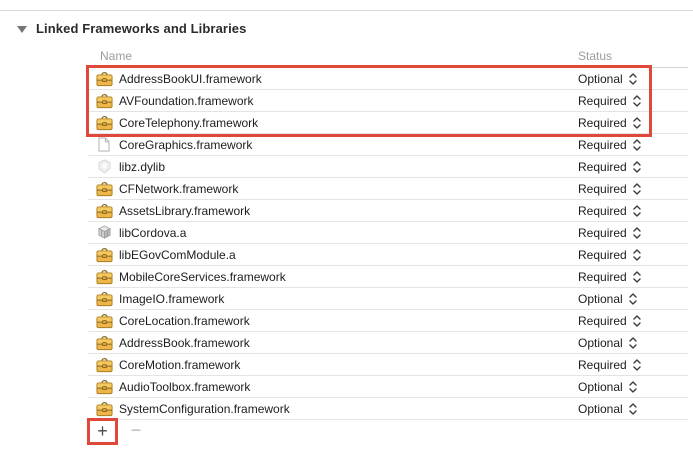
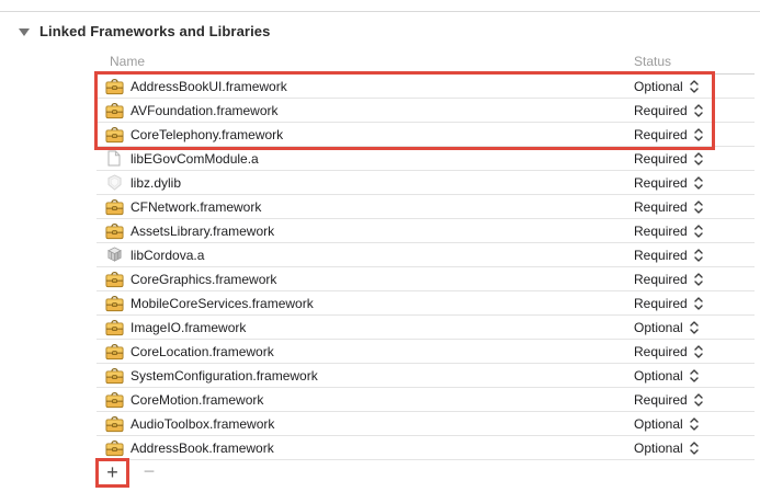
  Linked Frameworks and Libraries
  Name
  Status
  AddressBookUI.framework
  Optional
  AVFoundation.framework
  Required
  CoreTelephony.framework
  Required
- CoreGraphics.framework
+ libEGovComModule.a
  Required
  libz.dylib
  Required
  CFNetwork.framework
  Required
  AssetsLibrary.framework
  Required
  libCordova.a
  Required
- libEGovComModule.a
+ CoreGraphics.framework
  Required
  MobileCoreServices.framework
  Required
  ImageIO.framework
  Optional
  CoreLocation.framework
  Required
- AddressBook.framework
+ SystemConfiguration.framework
  Optional
  CoreMotion.framework
  Required
  AudioToolbox.framework
  Optional
- SystemConfiguration.framework
+ AddressBook.framework
  Optional
  +
  −
